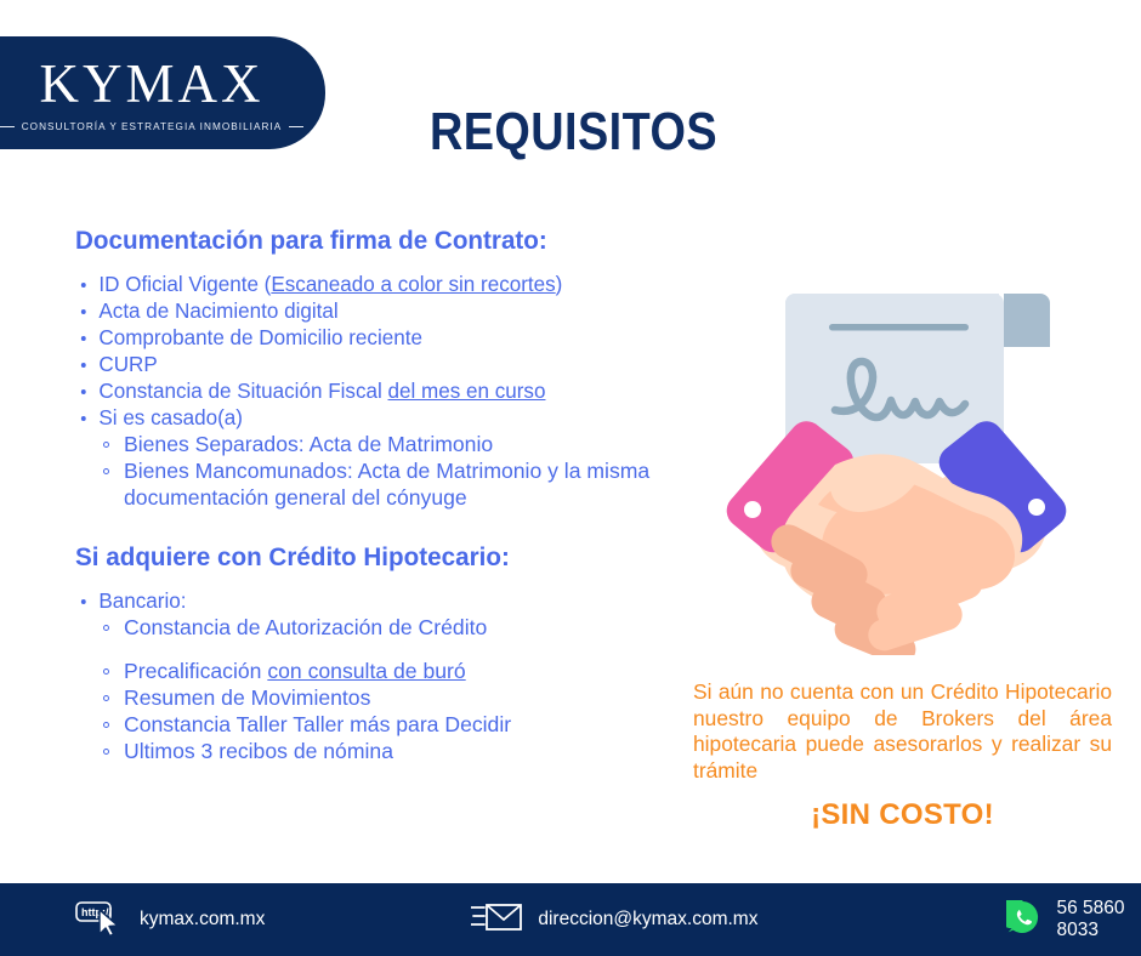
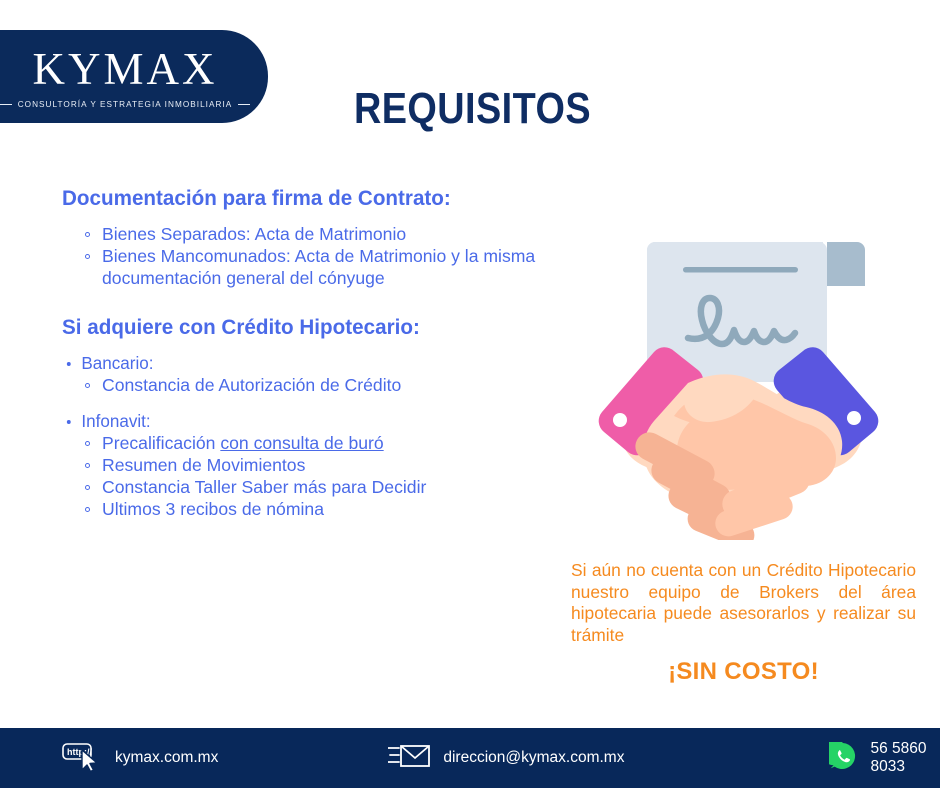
  KYMAX
  CONSULTORÍA Y ESTRATEGIA INMOBILIARIA
  REQUISITOS
  Documentación para firma de Contrato:
- ID Oficial Vigente (Escaneado a color sin recortes)
- Acta de Nacimiento digital
- Comprobante de Domicilio reciente
- CURP
- Constancia de Situación Fiscal del mes en curso
- Si es casado(a)
  Bienes Separados: Acta de Matrimonio
  Bienes Mancomunados: Acta de Matrimonio y la misma documentación general del cónyuge
  Si adquiere con Crédito Hipotecario:
  Bancario:
  Constancia de Autorización de Crédito
+ Infonavit:
  Precalificación con consulta de buró
  Resumen de Movimientos
- Constancia Taller Taller más para Decidir
+ Constancia Taller Saber más para Decidir
  Ultimos 3 recibos de nómina
  Si aún no cuenta con un Crédito Hipotecario nuestro equipo de Brokers del área hipotecaria puede asesorarlos y realizar su trámite
  ¡SIN COSTO!
  http://
  kymax.com.mx
  direccion@kymax.com.mx
  56 5860 8033
